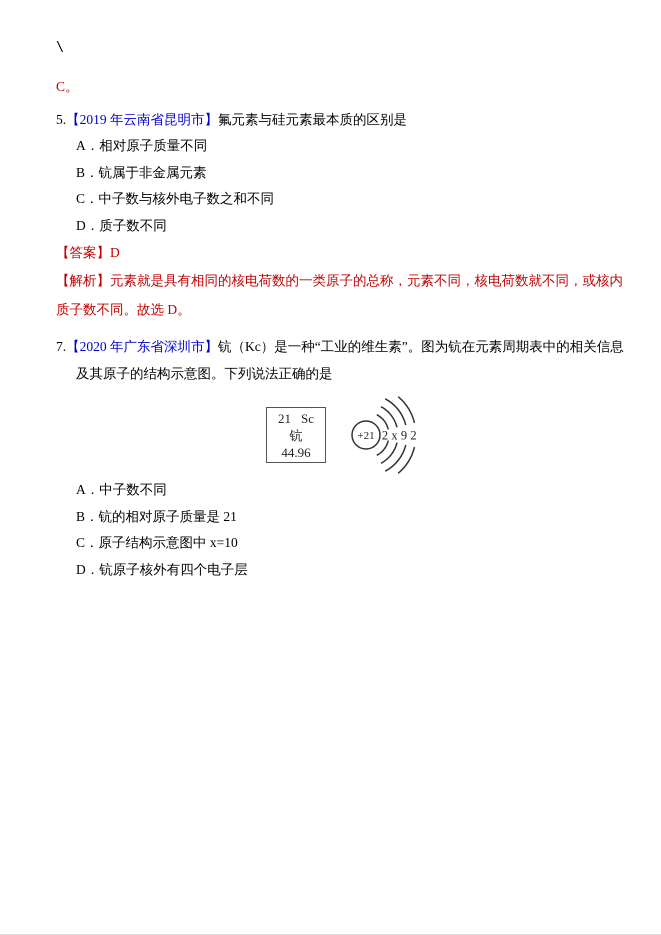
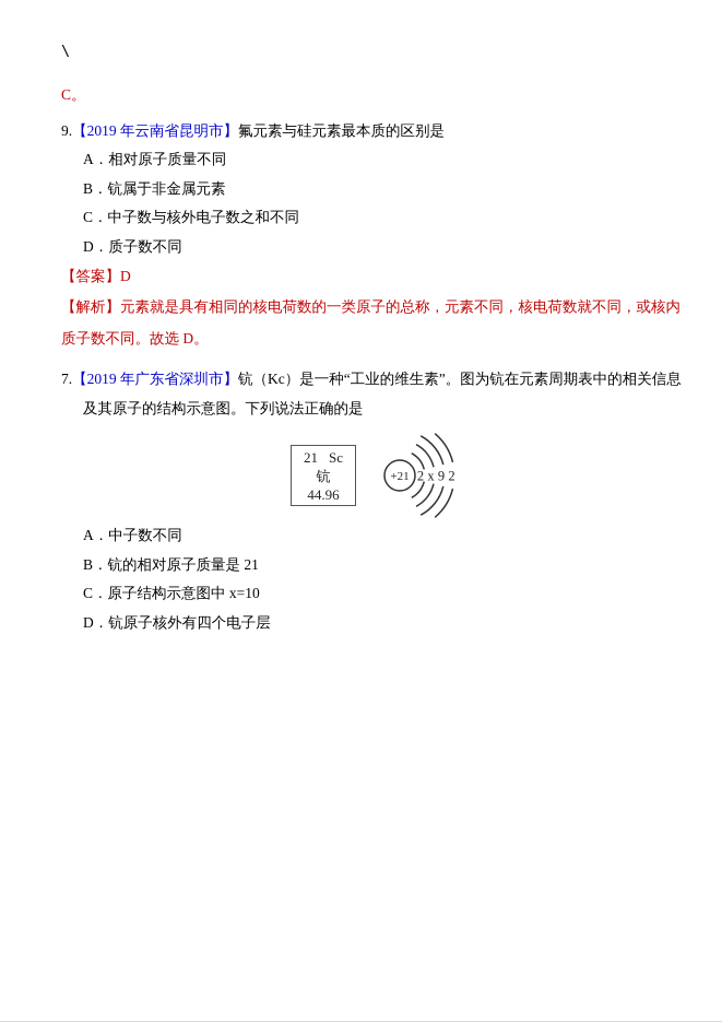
  \
  C。
- 5.【2019 年云南省昆明市】氟元素与硅元素最本质的区别是
+ 9.【2019 年云南省昆明市】氟元素与硅元素最本质的区别是
  A．相对原子质量不同
  B．钪属于非金属元素
  C．中子数与核外电子数之和不同
  D．质子数不同
  【答案】D
  【解析】元素就是具有相同的核电荷数的一类原子的总称，元素不同，核电荷数就不同，或核内质子数不同。故选 D。
- 7.【2020 年广东省深圳市】钪（Kc）是一种“工业的维生素”。图为钪在元素周期表中的相关信息及其原子的结构示意图。下列说法正确的是
+ 7.【2019 年广东省深圳市】钪（Kc）是一种“工业的维生素”。图为钪在元素周期表中的相关信息及其原子的结构示意图。下列说法正确的是
  21
  Sc
  钪
  44.96
  +21
  2
  x
  9
  2
  A．中子数不同
  B．钪的相对原子质量是 21
  C．原子结构示意图中 x=10
  D．钪原子核外有四个电子层
